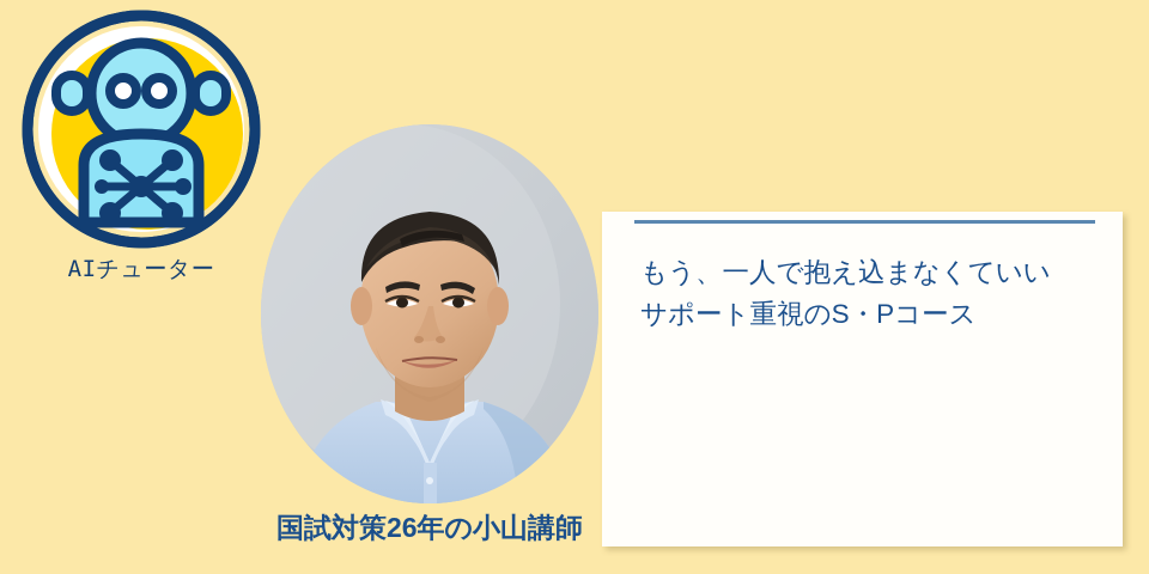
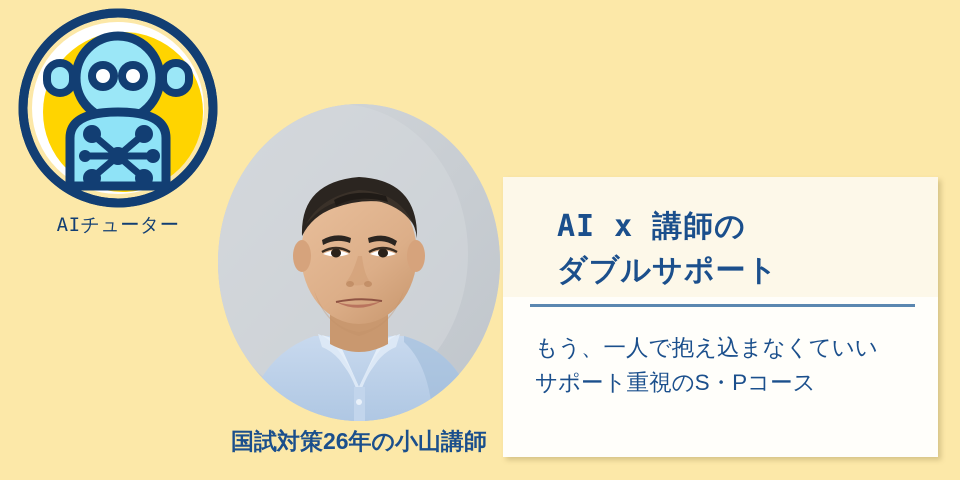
  AIチューター
  国試対策26年の小山講師
+ AI x 講師の
+ ダブルサポート
  もう、一人で抱え込まなくていい
  サポート重視のS・Pコース
